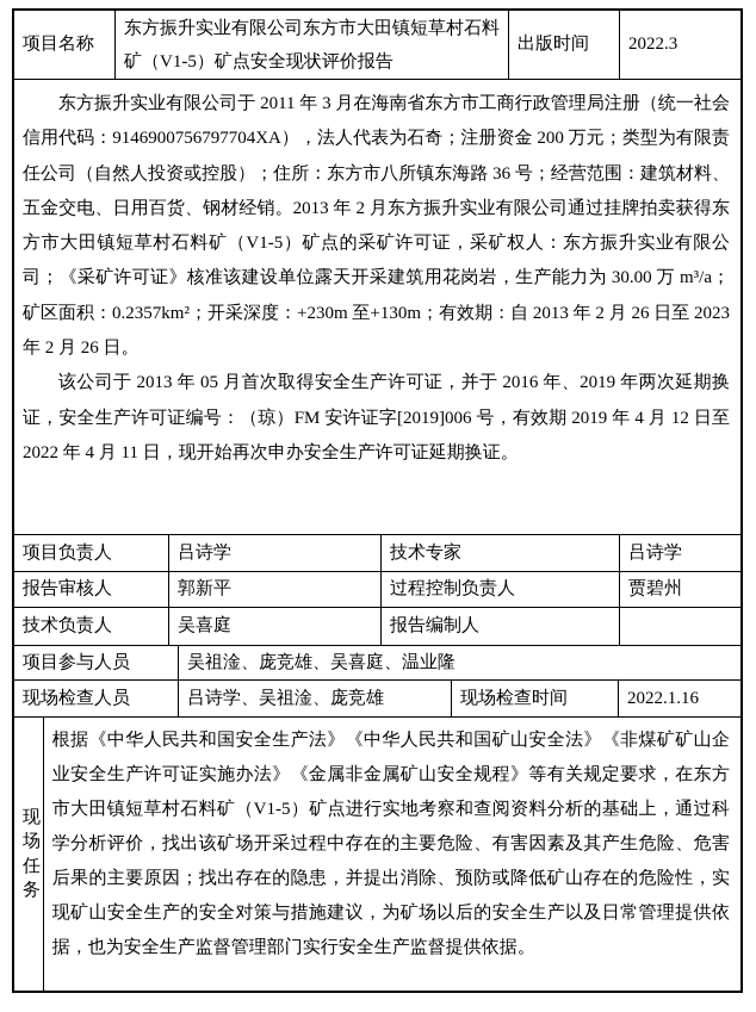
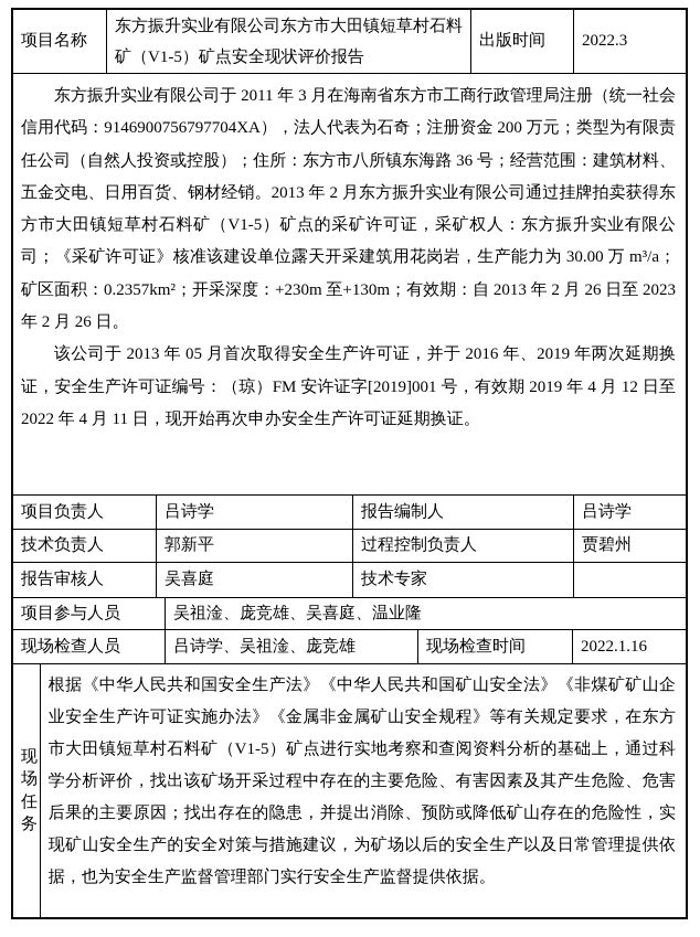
  项目名称
  东方振升实业有限公司东方市大田镇短草村石料矿（V1-5）矿点安全现状评价报告
  出版时间
  2022.3
  东方振升实业有限公司于 2011 年 3 月在海南省东方市工商行政管理局注册（统一社会信用代码：9146900756797704XA），法人代表为石奇；注册资金 200 万元；类型为有限责任公司（自然人投资或控股）；住所：东方市八所镇东海路 36 号；经营范围：建筑材料、五金交电、日用百货、钢材经销。2013 年 2 月东方振升实业有限公司通过挂牌拍卖获得东方市大田镇短草村石料矿（V1-5）矿点的采矿许可证，采矿权人：东方振升实业有限公司；《采矿许可证》核准该建设单位露天开采建筑用花岗岩，生产能力为 30.00 万 m³/a；矿区面积：0.2357km²；开采深度：+230m 至+130m；有效期：自 2013 年 2 月 26 日至 2023 年 2 月 26 日。
- 该公司于 2013 年 05 月首次取得安全生产许可证，并于 2016 年、2019 年两次延期换证，安全生产许可证编号：（琼）FM 安许证字[2019]006 号，有效期 2019 年 4 月 12 日至 2022 年 4 月 11 日，现开始再次申办安全生产许可证延期换证。
+ 该公司于 2013 年 05 月首次取得安全生产许可证，并于 2016 年、2019 年两次延期换证，安全生产许可证编号：（琼）FM 安许证字[2019]001 号，有效期 2019 年 4 月 12 日至 2022 年 4 月 11 日，现开始再次申办安全生产许可证延期换证。
  项目负责人
  吕诗学
- 技术专家
+ 报告编制人
  吕诗学
- 报告审核人
+ 技术负责人
  郭新平
  过程控制负责人
  贾碧州
- 技术负责人
+ 报告审核人
  吴喜庭
- 报告编制人
+ 技术专家
  项目参与人员
  吴祖淦、庞竞雄、吴喜庭、温业隆
  现场检查人员
  吕诗学、吴祖淦、庞竞雄
  现场检查时间
  2022.1.16
  现场任务
  根据《中华人民共和国安全生产法》《中华人民共和国矿山安全法》《非煤矿矿山企业安全生产许可证实施办法》《金属非金属矿山安全规程》等有关规定要求，在东方市大田镇短草村石料矿（V1-5）矿点进行实地考察和查阅资料分析的基础上，通过科学分析评价，找出该矿场开采过程中存在的主要危险、有害因素及其产生危险、危害后果的主要原因；找出存在的隐患，并提出消除、预防或降低矿山存在的危险性，实现矿山安全生产的安全对策与措施建议，为矿场以后的安全生产以及日常管理提供依据，也为安全生产监督管理部门实行安全生产监督提供依据。
